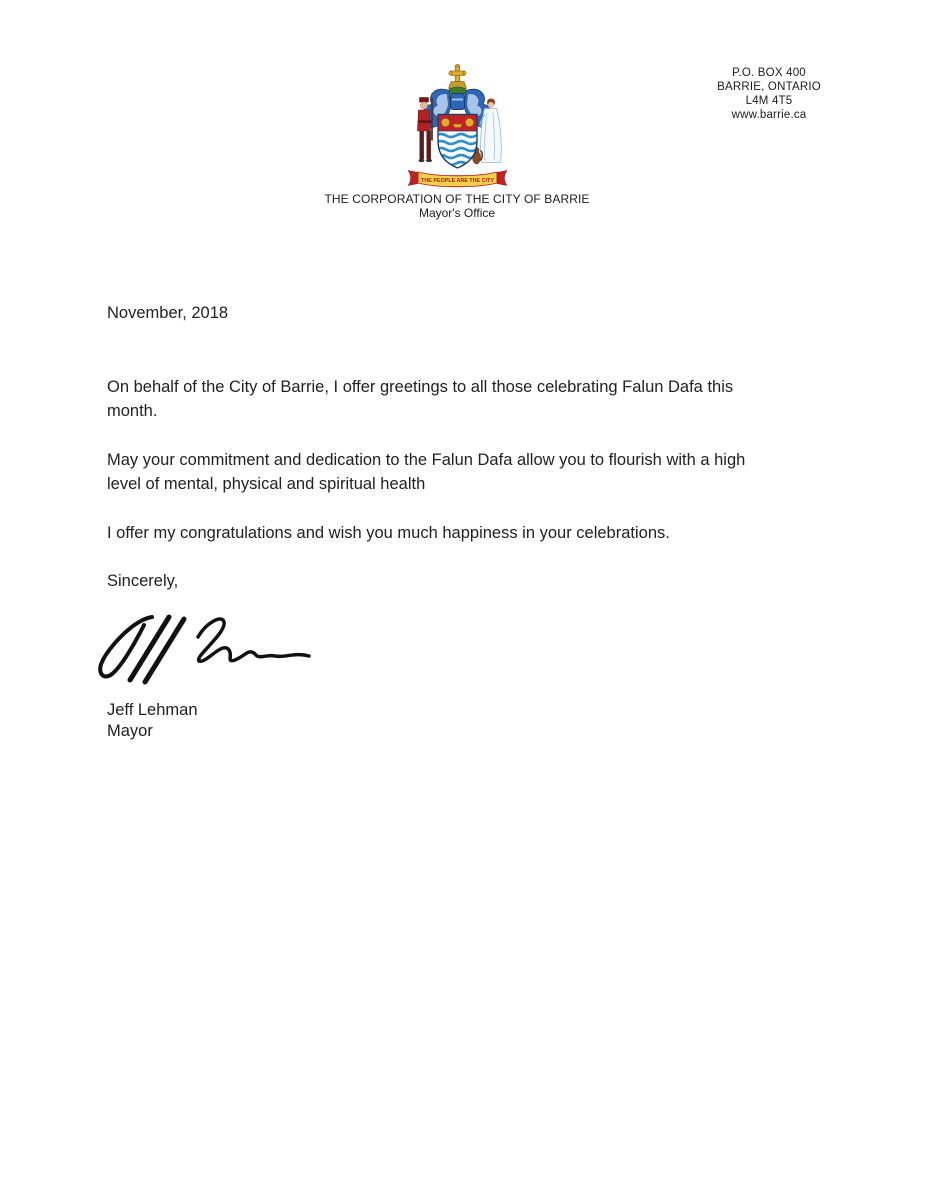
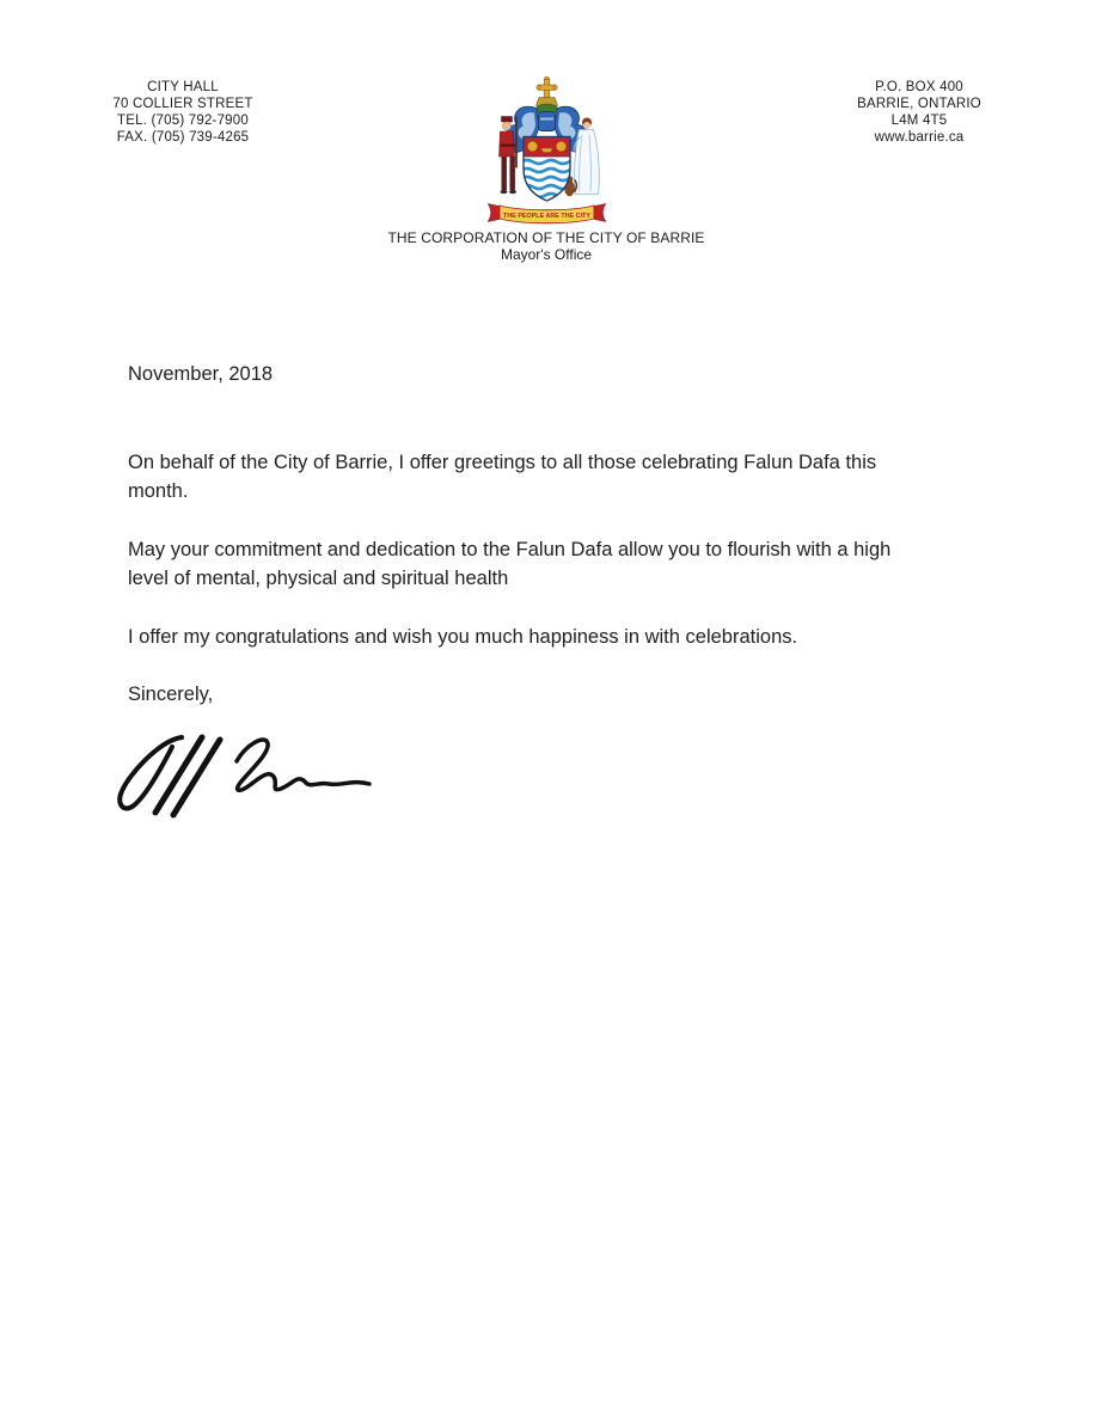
+ CITY HALL
+ 70 COLLIER STREET
+ TEL. (705) 792-7900
+ FAX. (705) 739-4265
  P.O. BOX 400
  BARRIE, ONTARIO
  L4M 4T5
  www.barrie.ca
  THE CORPORATION OF THE CITY OF BARRIE
  Mayor's Office
  November, 2018
  On behalf of the City of Barrie, I offer greetings to all those celebrating Falun Dafa this
  month.
  May your commitment and dedication to the Falun Dafa allow you to flourish with a high
  level of mental, physical and spiritual health
- I offer my congratulations and wish you much happiness in your celebrations.
+ I offer my congratulations and wish you much happiness in with celebrations.
  Sincerely,
- Jeff Lehman
- Mayor
